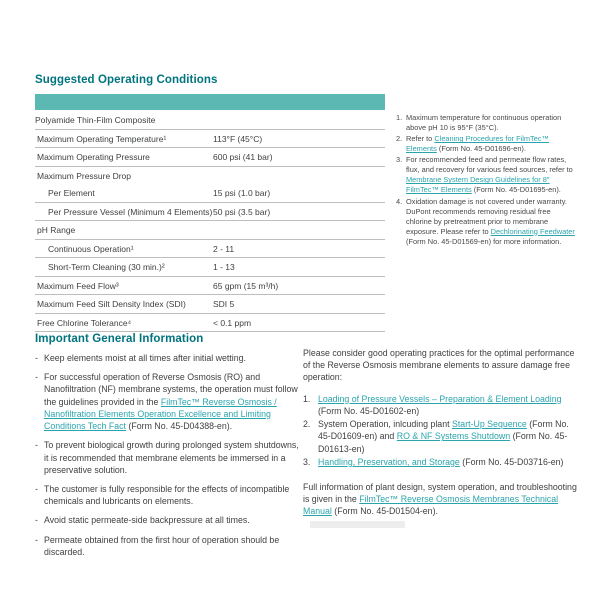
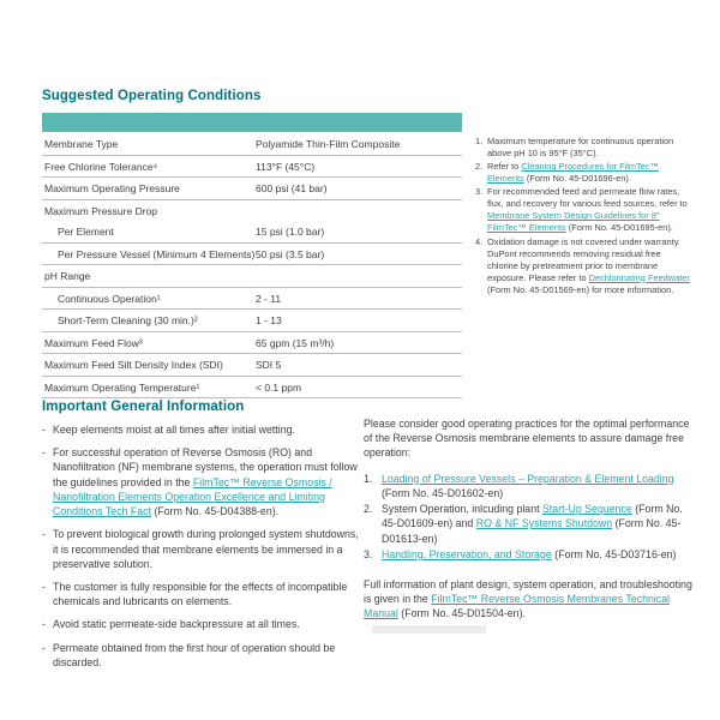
  Suggested Operating Conditions
+ Membrane Type
  Polyamide Thin-Film Composite
- Maximum Operating Temperature¹
+ Free Chlorine Tolerance⁴
  113°F (45°C)
  Maximum Operating Pressure
  600 psi (41 bar)
  Maximum Pressure Drop
  Per Element
  15 psi (1.0 bar)
  Per Pressure Vessel (Minimum 4 Elements)
  50 psi (3.5 bar)
  pH Range
  Continuous Operation¹
  2 - 11
  Short-Term Cleaning (30 min.)²
  1 - 13
  Maximum Feed Flow³
  65 gpm (15 m³/h)
  Maximum Feed Silt Density Index (SDI)
  SDI 5
- Free Chlorine Tolerance⁴
+ Maximum Operating Temperature¹
  < 0.1 ppm
  1.
  Maximum temperature for continuous operation above pH 10 is 95°F (35°C).
  2.
  Refer to Cleaning Procedures for FilmTec™ Elements (Form No. 45-D01696-en).
  3.
  For recommended feed and permeate flow rates, flux, and recovery for various feed sources, refer to Membrane System Design Guidelines for 8″ FilmTec™ Elements (Form No. 45-D01695-en).
  4.
  Oxidation damage is not covered under warranty. DuPont recommends removing residual free chlorine by pretreatment prior to membrane exposure. Please refer to Dechlorinating Feedwater (Form No. 45-D01569-en) for more information.
  Important General Information
  -
  Keep elements moist at all times after initial wetting.
  -
  For successful operation of Reverse Osmosis (RO) and Nanofiltration (NF) membrane systems, the operation must follow the guidelines provided in the FilmTec™ Reverse Osmosis / Nanofiltration Elements Operation Excellence and Limiting Conditions Tech Fact (Form No. 45-D04388-en).
  -
  To prevent biological growth during prolonged system shutdowns, it is recommended that membrane elements be immersed in a preservative solution.
  -
  The customer is fully responsible for the effects of incompatible chemicals and lubricants on elements.
  -
  Avoid static permeate-side backpressure at all times.
  -
  Permeate obtained from the first hour of operation should be discarded.
  Please consider good operating practices for the optimal performance of the Reverse Osmosis membrane elements to assure damage free operation:
  1.
  Loading of Pressure Vessels – Preparation & Element Loading (Form No. 45-D01602-en)
  2.
  System Operation, inlcuding plant Start-Up Sequence (Form No. 45-D01609-en) and RO & NF Systems Shutdown (Form No. 45-D01613-en)
  3.
  Handling, Preservation, and Storage (Form No. 45-D03716-en)
  Full information of plant design, system operation, and troubleshooting is given in the FilmTec™ Reverse Osmosis Membranes Technical Manual (Form No. 45-D01504-en).
